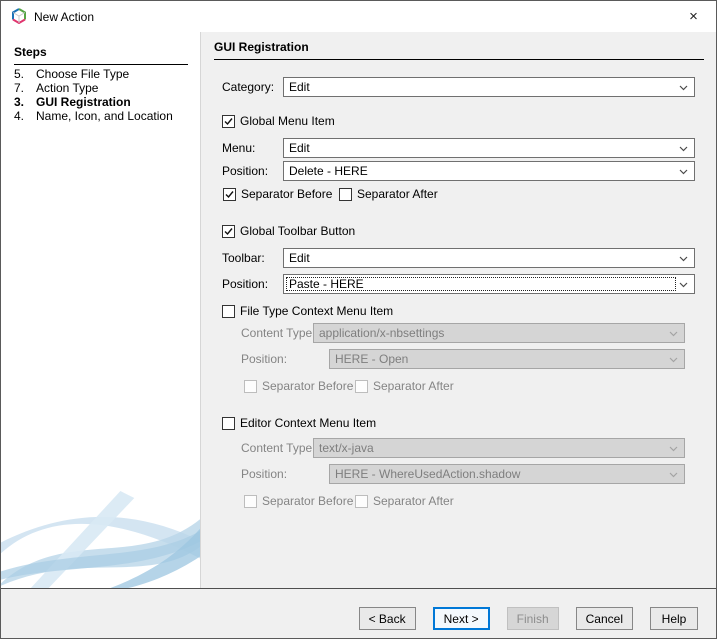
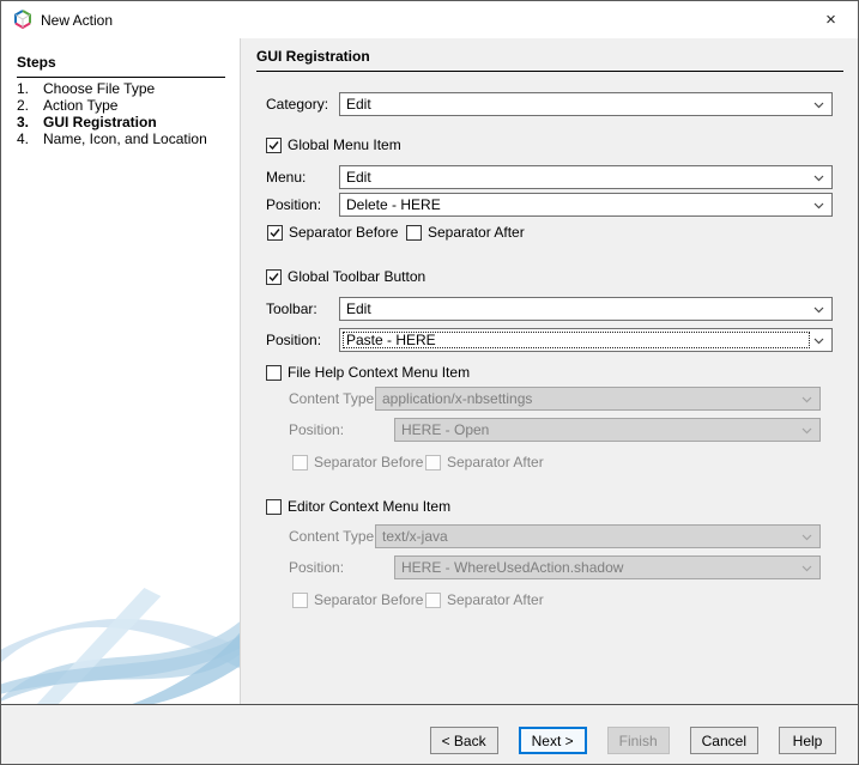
  New Action
  ×
  Steps
- 5.
+ 1.
  Choose File Type
- 7.
+ 2.
  Action Type
  3.
  GUI Registration
  4.
  Name, Icon, and Location
  GUI Registration
  Category:
  Edit
  Global Menu Item
  Menu:
  Edit
  Position:
  Delete - HERE
  Separator Before
  Separator After
  Global Toolbar Button
  Toolbar:
  Edit
  Position:
  Paste - HERE
- File Type Context Menu Item
+ File Help Context Menu Item
  Content Type
  application/x-nbsettings
  Position:
  HERE - Open
  Separator Before
  Separator After
  Editor Context Menu Item
  Content Type
  text/x-java
  Position:
  HERE - WhereUsedAction.shadow
  Separator Before
  Separator After
  < Back
  Next >
  Finish
  Cancel
  Help
